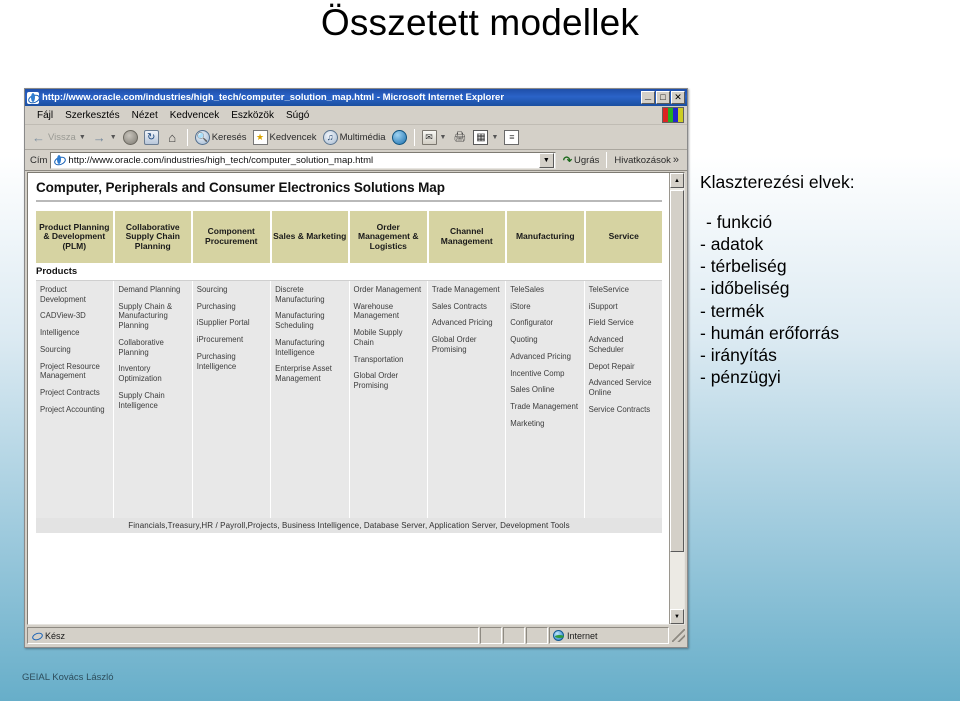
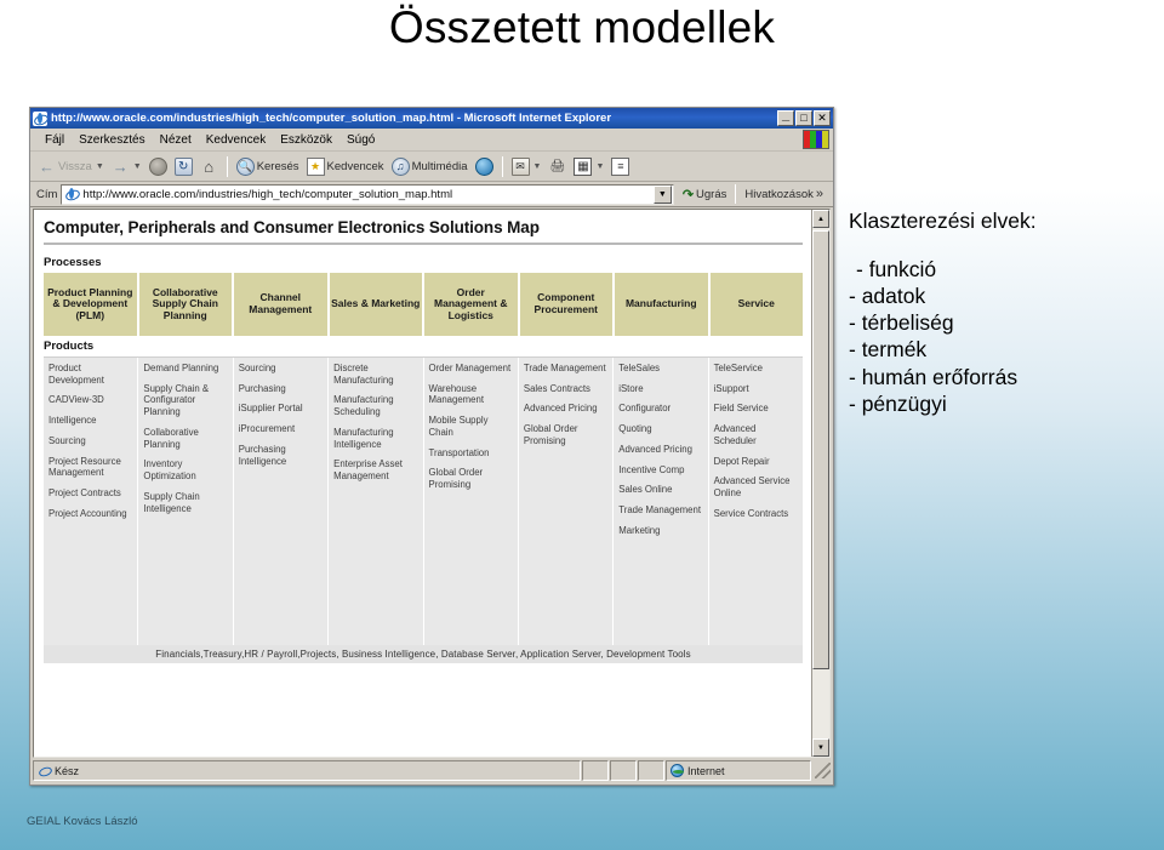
  Összetett modellek
  http://www.oracle.com/industries/high_tech/computer_solution_map.html - Microsoft Internet Explorer
  _
  □
  ✕
  Fájl
  Szerkesztés
  Nézet
  Kedvencek
  Eszközök
  Súgó
  Vissza
  Keresés
  Kedvencek
  Multimédia
  Cím
  http://www.oracle.com/industries/high_tech/computer_solution_map.html
  Ugrás
  Hivatkozások
  »
  Computer, Peripherals and Consumer Electronics Solutions Map
+ Processes
  Product Planning & Development (PLM)
  Collaborative Supply Chain Planning
- Component Procurement
+ Channel Management
  Sales & Marketing
  Order Management & Logistics
- Channel Management
+ Component Procurement
  Manufacturing
  Service
  Products
  Product Development
  CADView-3D
  Intelligence
  Sourcing
  Project Resource Management
  Project Contracts
  Project Accounting
  Demand Planning
- Supply Chain & Manufacturing Planning
+ Supply Chain & Configurator Planning
  Collaborative Planning
  Inventory Optimization
  Supply Chain Intelligence
  Sourcing
  Purchasing
  iSupplier Portal
  iProcurement
  Purchasing Intelligence
  Discrete Manufacturing
  Manufacturing Scheduling
  Manufacturing Intelligence
  Enterprise Asset Management
  Order Management
  Warehouse Management
  Mobile Supply Chain
  Transportation
  Global Order Promising
  Trade Management
  Sales Contracts
  Advanced Pricing
  Global Order Promising
  TeleSales
  iStore
  Configurator
  Quoting
  Advanced Pricing
  Incentive Comp
  Sales Online
  Trade Management
  Marketing
  TeleService
  iSupport
  Field Service
  Advanced Scheduler
  Depot Repair
  Advanced Service Online
  Service Contracts
  Financials,Treasury,HR / Payroll,Projects, Business Intelligence, Database Server, Application Server, Development Tools
  Kész
  Internet
  Klaszterezési elvek:
  - funkció
  - adatok
  - térbeliség
- - időbeliség
  - termék
  - humán erőforrás
- - irányítás
  - pénzügyi
  GEIAL Kovács László
